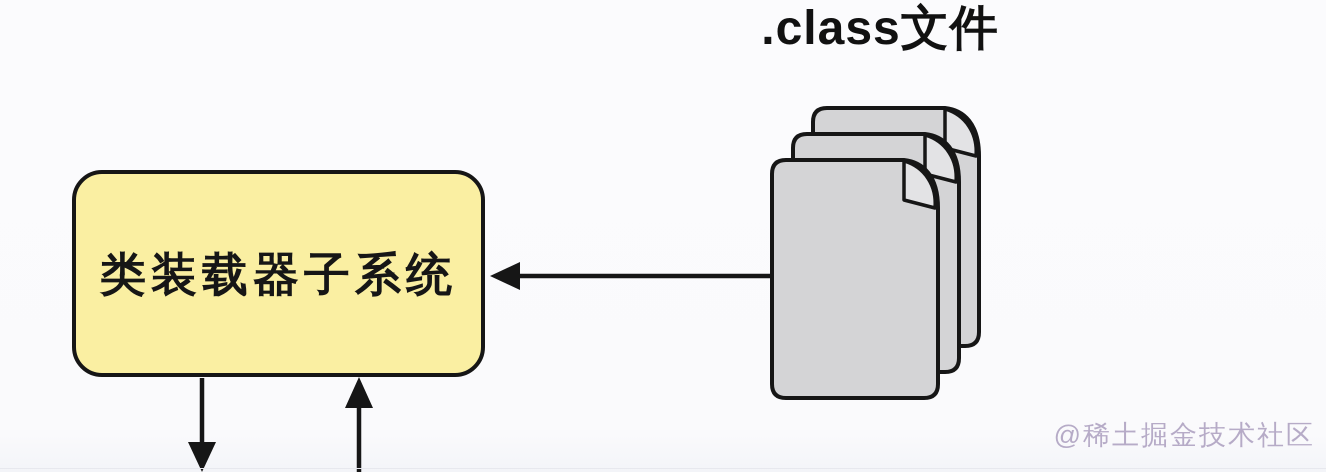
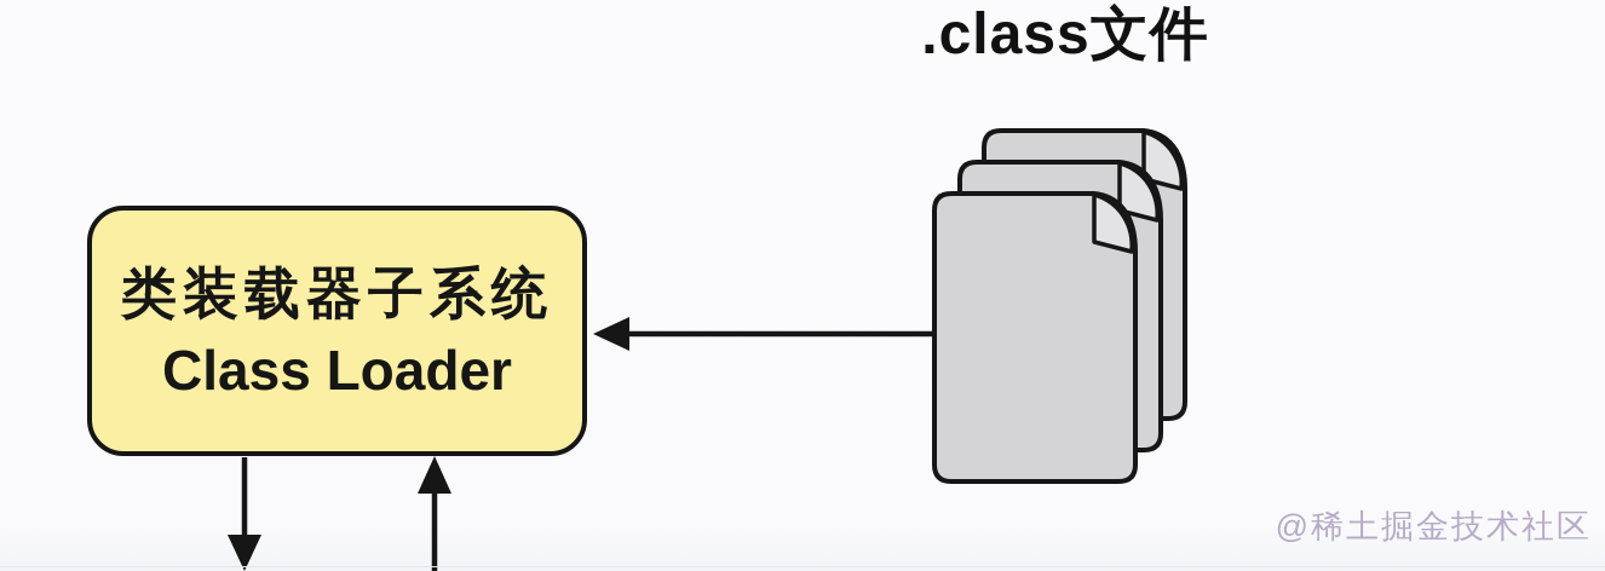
  .class文件
  类装载器子系统
+ Class Loader
  @稀土掘金技术社区
